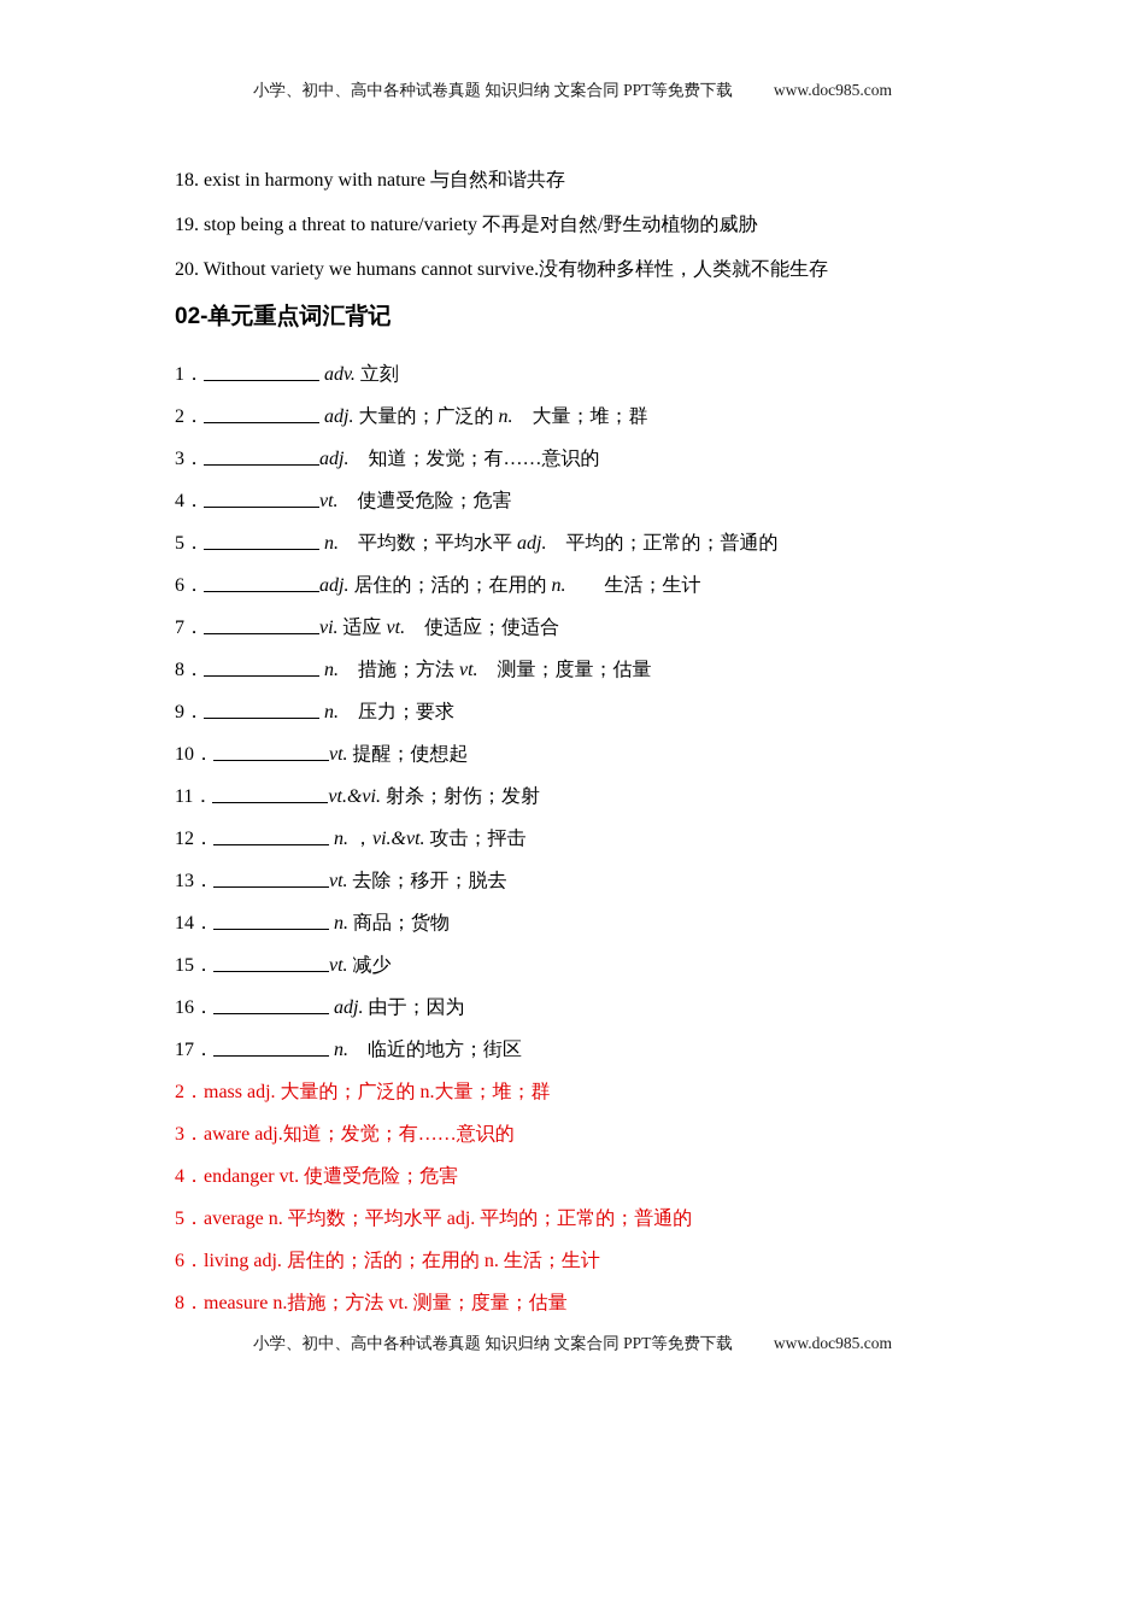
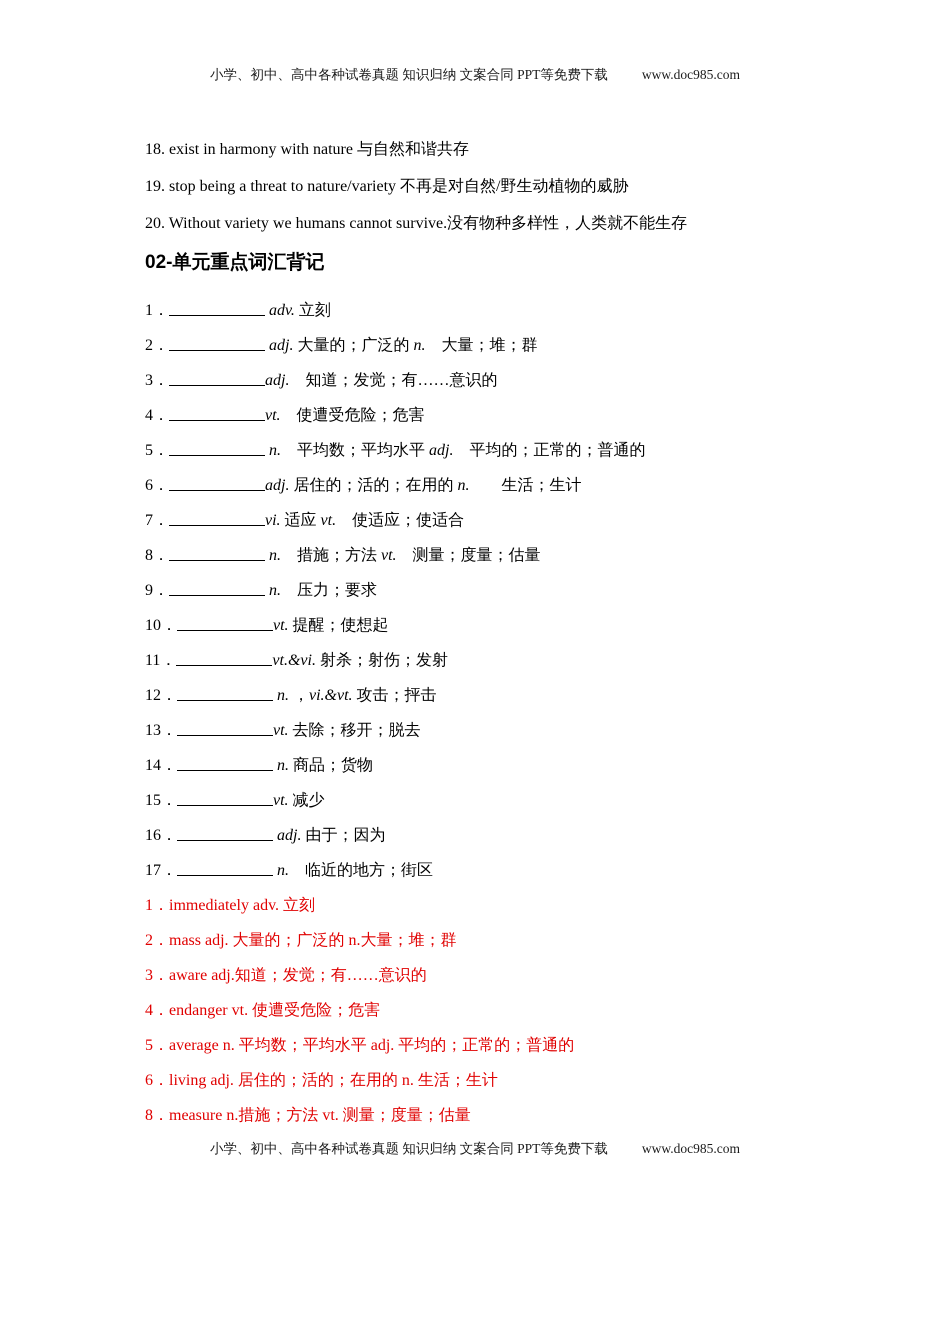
  小学、初中、高中各种试卷真题 知识归纳 文案合同 PPT等免费下载 www.doc985.com
  18. exist in harmony with nature 与自然和谐共存
  19. stop being a threat to nature/variety 不再是对自然/野生动植物的威胁
  20. Without variety we humans cannot survive.没有物种多样性，人类就不能生存
  02-单元重点词汇背记
  1． adv. 立刻
  2． adj. 大量的；广泛的 n. 大量；堆；群
  3． adj. 知道；发觉；有……意识的
  4． vt. 使遭受危险；危害
  5． n. 平均数；平均水平 adj. 平均的；正常的；普通的
  6． adj. 居住的；活的；在用的 n. 生活；生计
  7． vi. 适应 vt. 使适应；使适合
  8． n. 措施；方法 vt. 测量；度量；估量
  9． n. 压力；要求
  10． vt. 提醒；使想起
  11． vt.&vi. 射杀；射伤；发射
  12． n. ，vi.&vt. 攻击；抨击
  13． vt. 去除；移开；脱去
  14． n. 商品；货物
  15． vt. 减少
  16． adj. 由于；因为
  17． n. 临近的地方；街区
+ 1．immediately adv. 立刻
  2．mass adj. 大量的；广泛的 n.大量；堆；群
  3．aware adj.知道；发觉；有……意识的
  4．endanger vt. 使遭受危险；危害
  5．average n. 平均数；平均水平 adj. 平均的；正常的；普通的
  6．living adj. 居住的；活的；在用的 n. 生活；生计
  8．measure n.措施；方法 vt. 测量；度量；估量
  小学、初中、高中各种试卷真题 知识归纳 文案合同 PPT等免费下载 www.doc985.com
